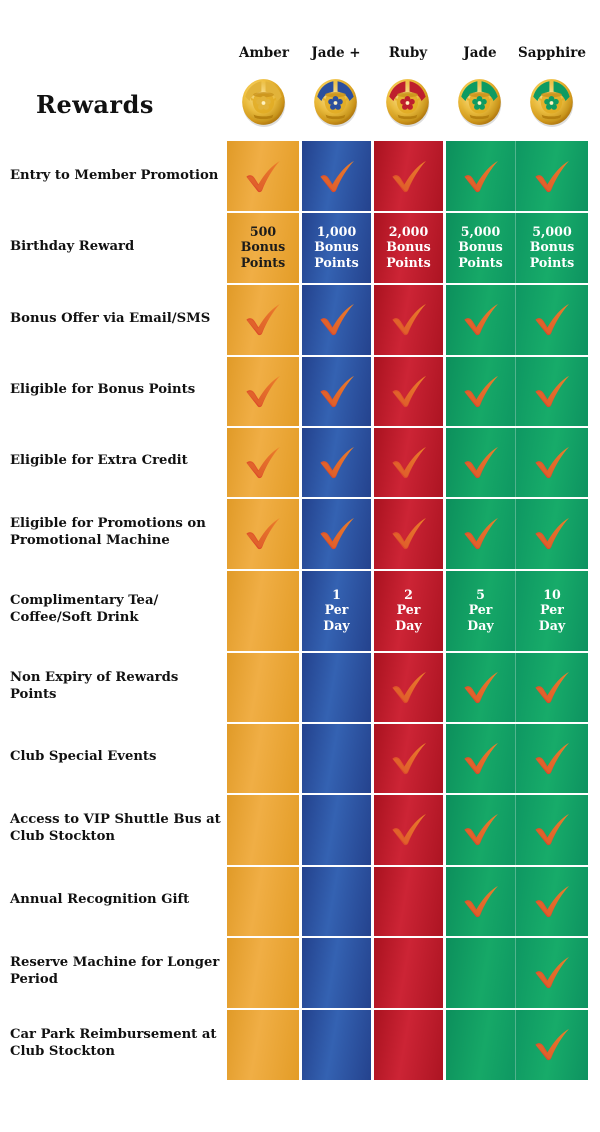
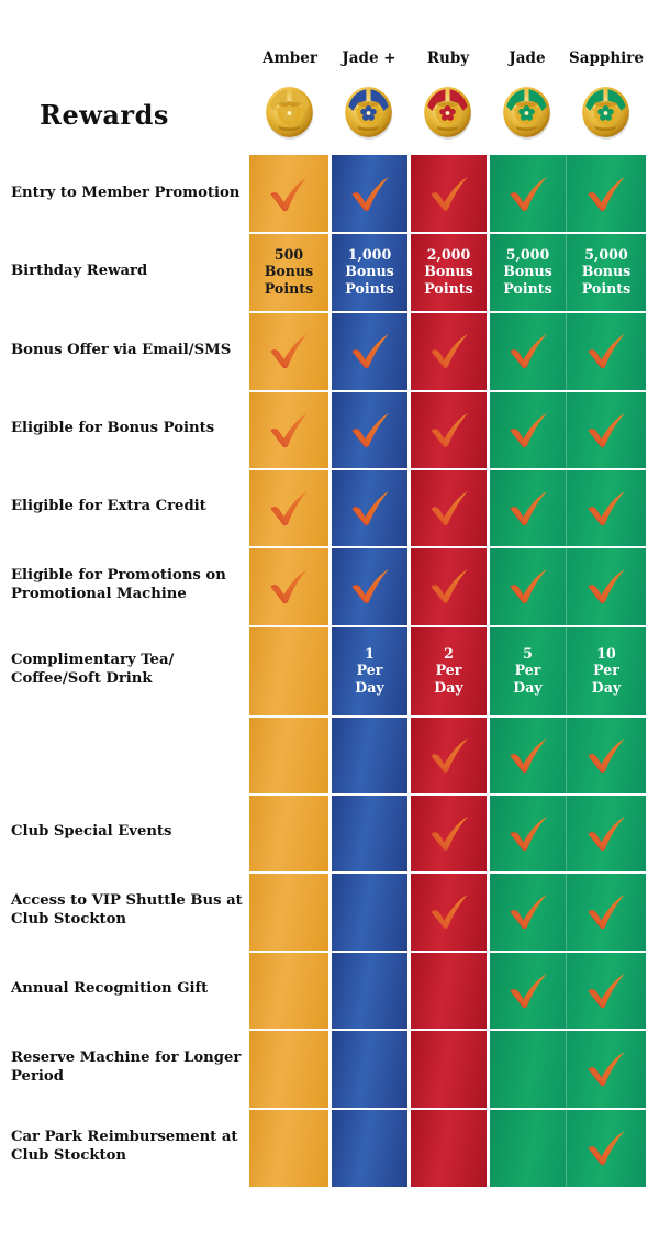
  Rewards
  Amber
  Jade +
  Ruby
  Jade
  Sapphire
  Entry to Member Promotion
  Birthday Reward
  500
  Bonus
  Points
  1,000
  Bonus
  Points
  2,000
  Bonus
  Points
  5,000
  Bonus
  Points
  5,000
  Bonus
  Points
  Bonus Offer via Email/SMS
  Eligible for Bonus Points
  Eligible for Extra Credit
  Eligible for Promotions on Promotional Machine
  Complimentary Tea/ Coffee/Soft Drink
  1
  Per
  Day
  2
  Per
  Day
  5
  Per
  Day
  10
  Per
  Day
- Non Expiry of Rewards Points
  Club Special Events
  Access to VIP Shuttle Bus at Club Stockton
  Annual Recognition Gift
  Reserve Machine for Longer Period
  Car Park Reimbursement at Club Stockton
